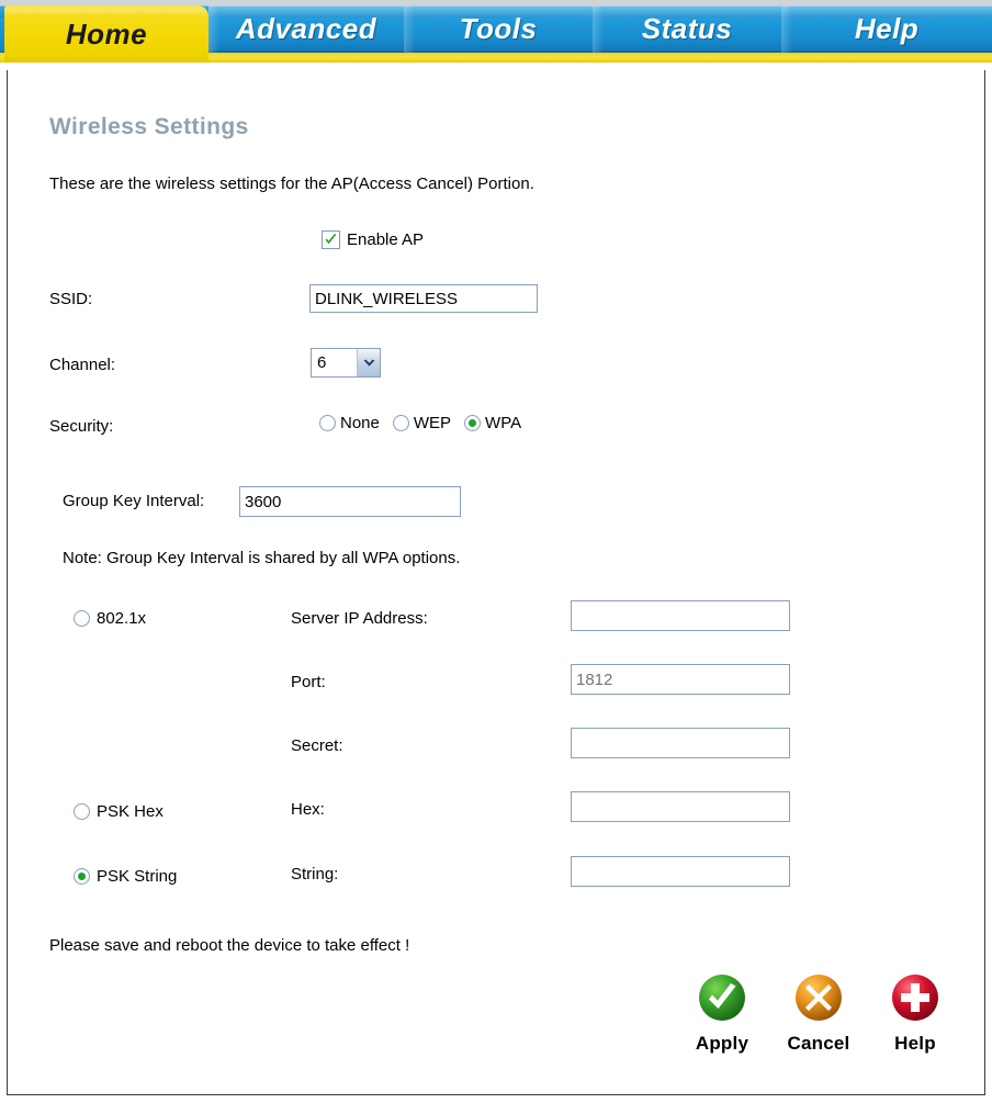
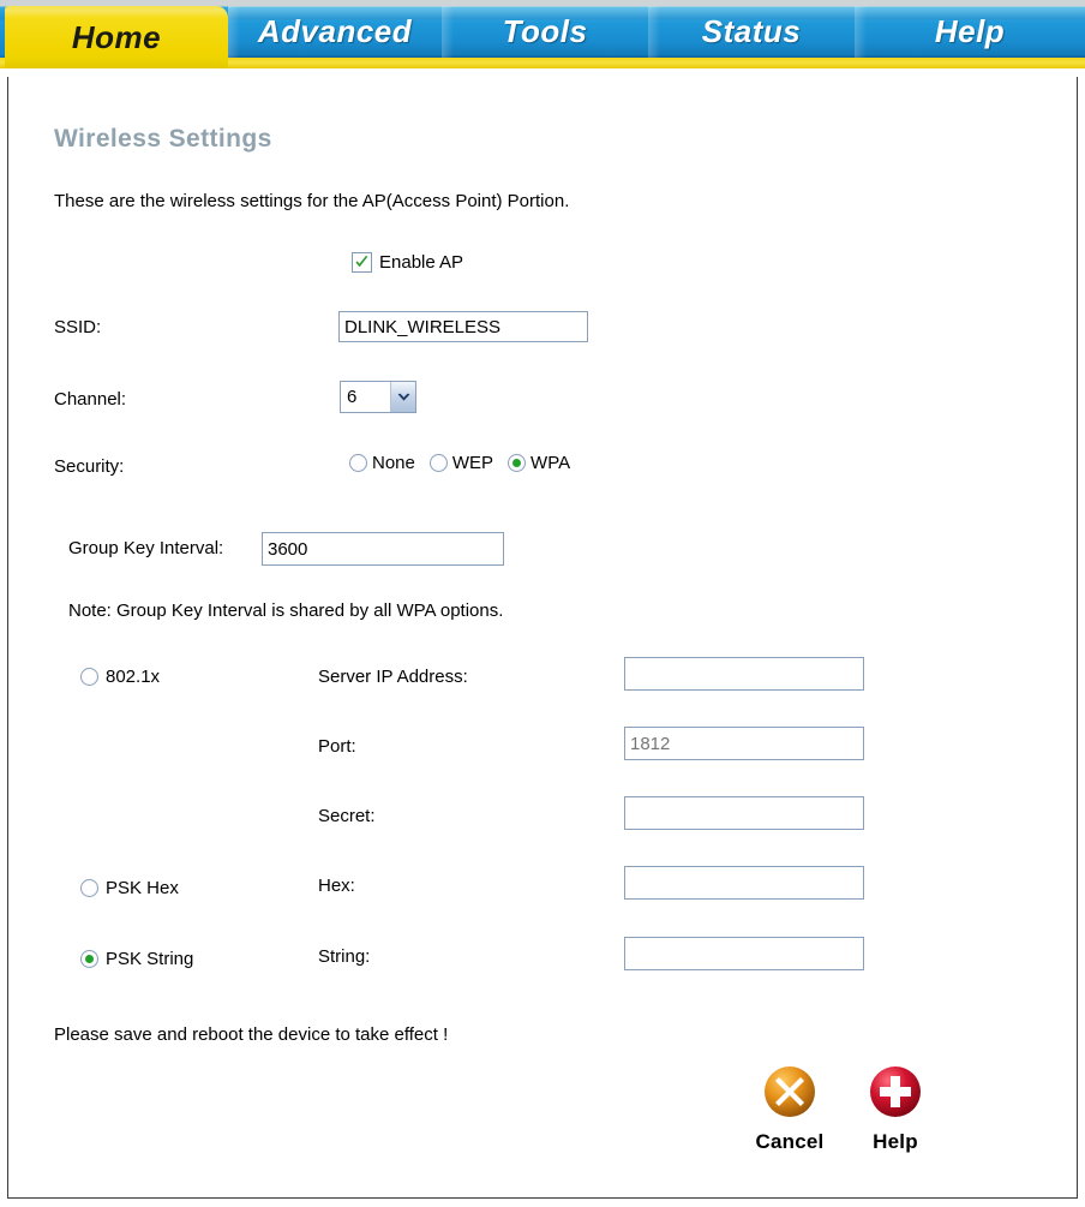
  Home
  Advanced
  Tools
  Status
  Help
  Wireless Settings
- These are the wireless settings for the AP(Access Cancel) Portion.
+ These are the wireless settings for the AP(Access Point) Portion.
  Enable AP
  SSID:
  DLINK_WIRELESS
  Channel:
  6
  Security:
  None
  WEP
  WPA
  Group Key Interval:
  3600
  Note: Group Key Interval is shared by all WPA options.
  802.1x
  PSK Hex
  PSK String
  Server IP Address:
  Port:
  1812
  Secret:
  Hex:
  String:
  Please save and reboot the device to take effect !
- Apply
  Cancel
  Help
